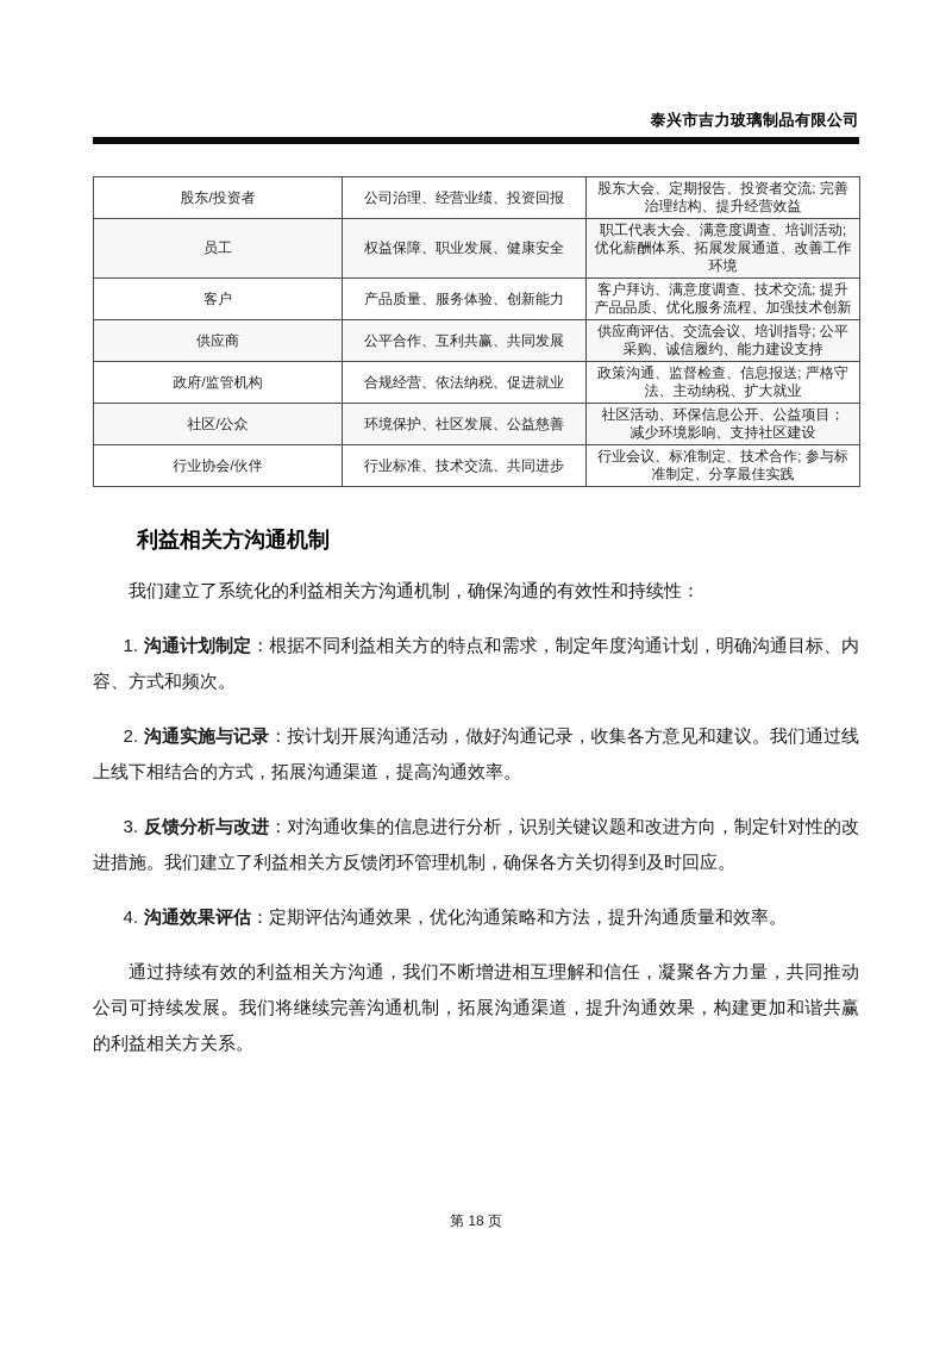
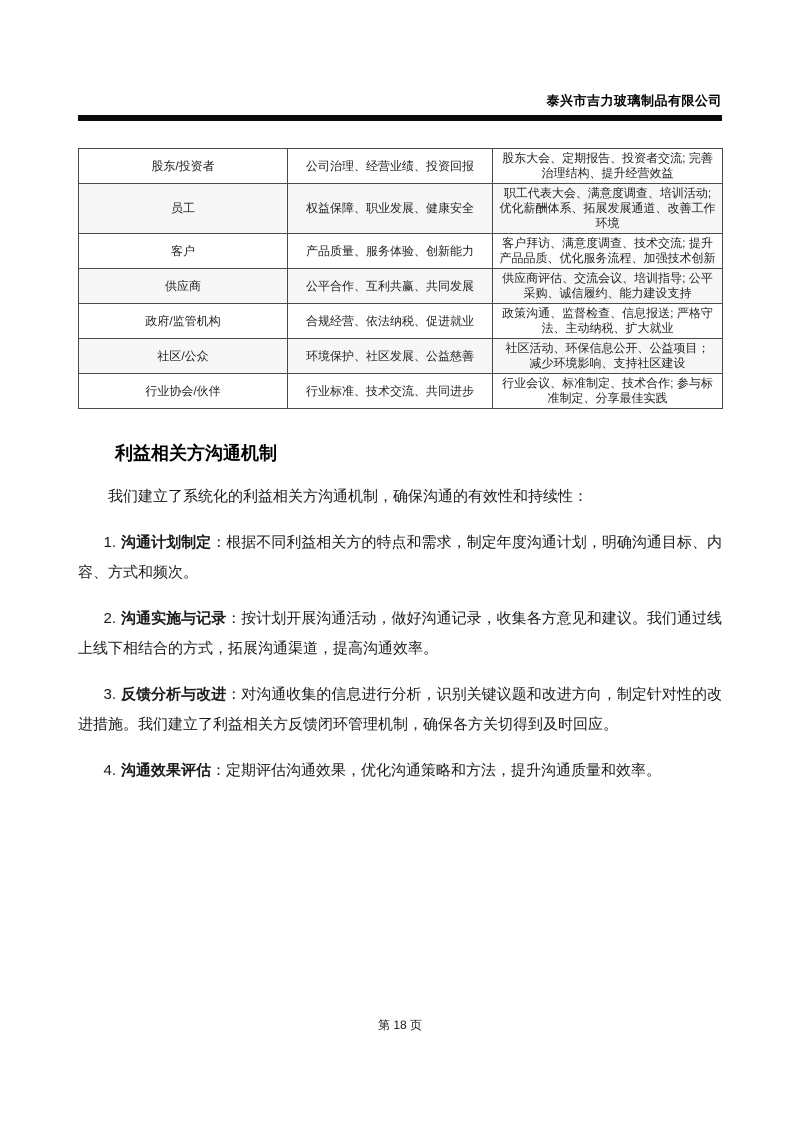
  泰兴市吉力玻璃制品有限公司
  股东/投资者	公司治理、经营业绩、投资回报	股东大会、定期报告、投资者交流; 完善治理结构、提升经营效益
  员工	权益保障、职业发展、健康安全	职工代表大会、满意度调查、培训活动; 优化薪酬体系、拓展发展通道、改善工作环境
  客户	产品质量、服务体验、创新能力	客户拜访、满意度调查、技术交流; 提升产品品质、优化服务流程、加强技术创新
  供应商	公平合作、互利共赢、共同发展	供应商评估、交流会议、培训指导; 公平采购、诚信履约、能力建设支持
  政府/监管机构	合规经营、依法纳税、促进就业	政策沟通、监督检查、信息报送; 严格守法、主动纳税、扩大就业
  社区/公众	环境保护、社区发展、公益慈善	社区活动、环保信息公开、公益项目； 减少环境影响、支持社区建设
  行业协会/伙伴	行业标准、技术交流、共同进步	行业会议、标准制定、技术合作; 参与标准制定、分享最佳实践
  利益相关方沟通机制
  我们建立了系统化的利益相关方沟通机制，确保沟通的有效性和持续性：
  1. 沟通计划制定：根据不同利益相关方的特点和需求，制定年度沟通计划，明确沟通目标、内容、方式和频次。
  2. 沟通实施与记录：按计划开展沟通活动，做好沟通记录，收集各方意见和建议。我们通过线上线下相结合的方式，拓展沟通渠道，提高沟通效率。
  3. 反馈分析与改进：对沟通收集的信息进行分析，识别关键议题和改进方向，制定针对性的改进措施。我们建立了利益相关方反馈闭环管理机制，确保各方关切得到及时回应。
  4. 沟通效果评估：定期评估沟通效果，优化沟通策略和方法，提升沟通质量和效率。
- 通过持续有效的利益相关方沟通，我们不断增进相互理解和信任，凝聚各方力量，共同推动公司可持续发展。我们将继续完善沟通机制，拓展沟通渠道，提升沟通效果，构建更加和谐共赢的利益相关方关系。
  第 18 页
